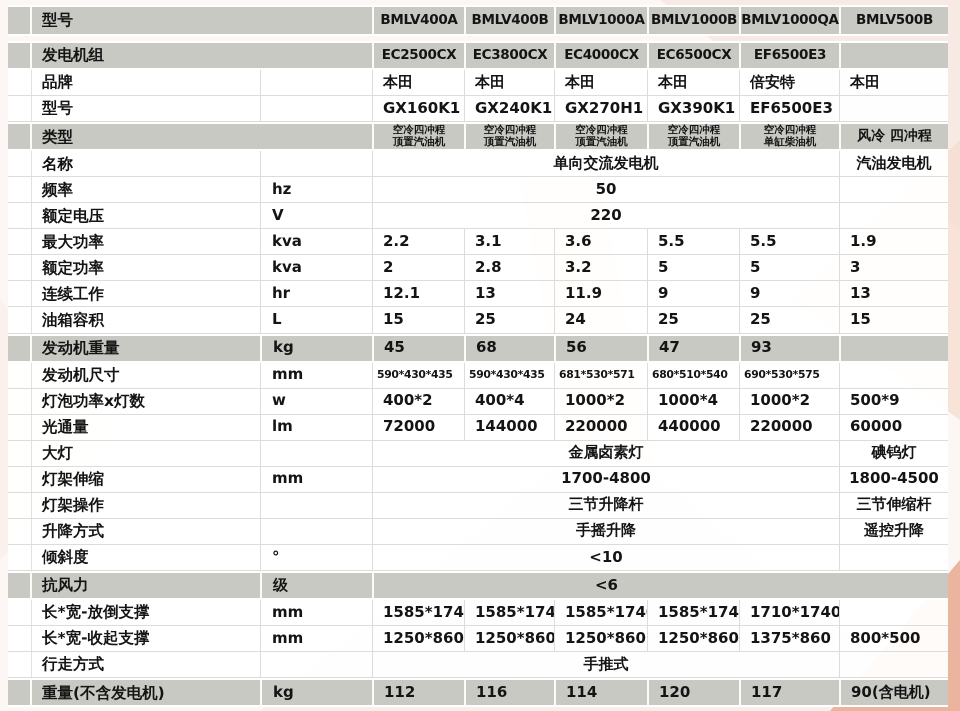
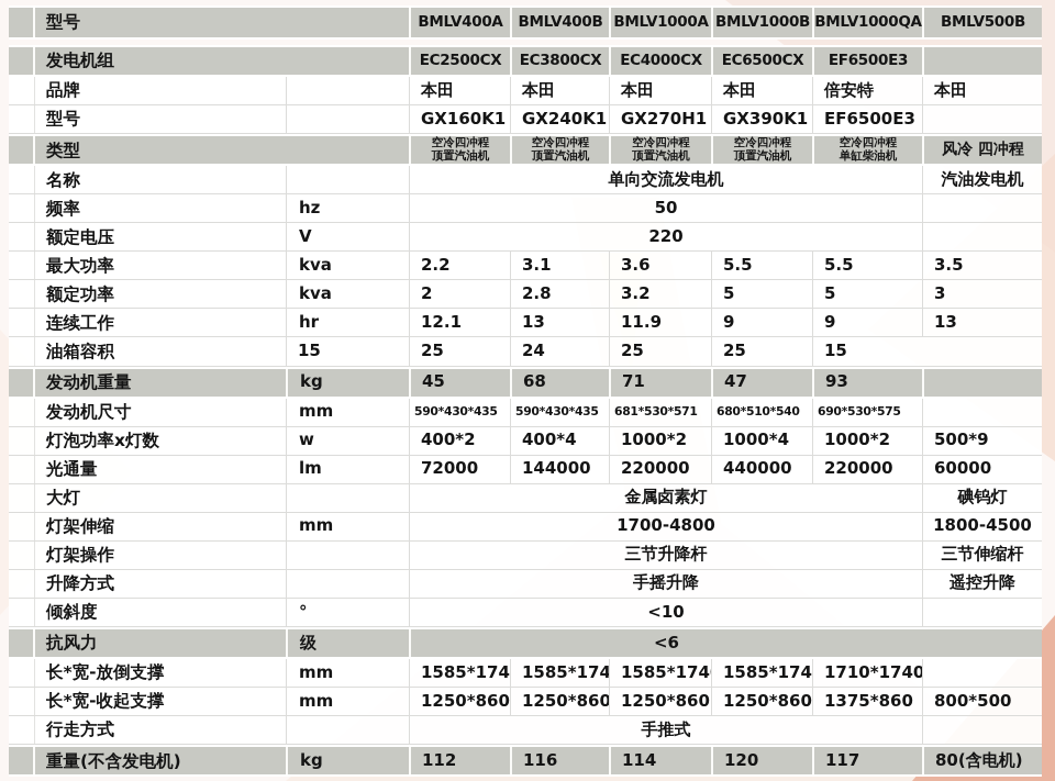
  型号
  BMLV400A
  BMLV400B
  BMLV1000A
  BMLV1000B
  BMLV1000QA
  BMLV500B
  发电机组
  EC2500CX
  EC3800CX
  EC4000CX
  EC6500CX
  EF6500E3
  品牌
  本田
  本田
  本田
  本田
  倍安特
  本田
  型号
  GX160K1
  GX240K1
  GX270H1
  GX390K1
  EF6500E3
  类型
  空冷四冲程
  顶置汽油机
  空冷四冲程
  顶置汽油机
  空冷四冲程
  顶置汽油机
  空冷四冲程
  顶置汽油机
  空冷四冲程
  单缸柴油机
  风冷 四冲程
  名称
  单向交流发电机
  汽油发电机
  频率
  hz
  50
  额定电压
  V
  220
  最大功率
  kva
  2.2
  3.1
  3.6
  5.5
  5.5
- 1.9
+ 3.5
  额定功率
  kva
  2
  2.8
  3.2
  5
  5
  3
  连续工作
  hr
  12.1
  13
  11.9
  9
  9
  13
  油箱容积
- L
  15
  25
  24
  25
  25
  15
  发动机重量
  kg
  45
  68
- 56
+ 71
  47
  93
  发动机尺寸
  mm
  590*430*435
  590*430*435
  681*530*571
  680*510*540
  690*530*575
  灯泡功率x灯数
  w
  400*2
  400*4
  1000*2
  1000*4
  1000*2
  500*9
  光通量
  lm
  72000
  144000
  220000
  440000
  220000
  60000
  大灯
  金属卤素灯
  碘钨灯
  灯架伸缩
  mm
  1700-4800
  1800-4500
  灯架操作
  三节升降杆
  三节伸缩杆
  升降方式
  手摇升降
  遥控升降
  倾斜度
  °
  <10
  抗风力
  级
  <6
  长*宽-放倒支撑
  mm
  1585*174
  1585*174
  1585*174
  1585*174
  1710*1740
  长*宽-收起支撑
  mm
  1250*860
  1250*860
  1250*860
  1250*860
  1375*860
  800*500
  行走方式
  手推式
  重量(不含发电机)
  kg
  112
  116
  114
  120
  117
- 90(含电机)
+ 80(含电机)
